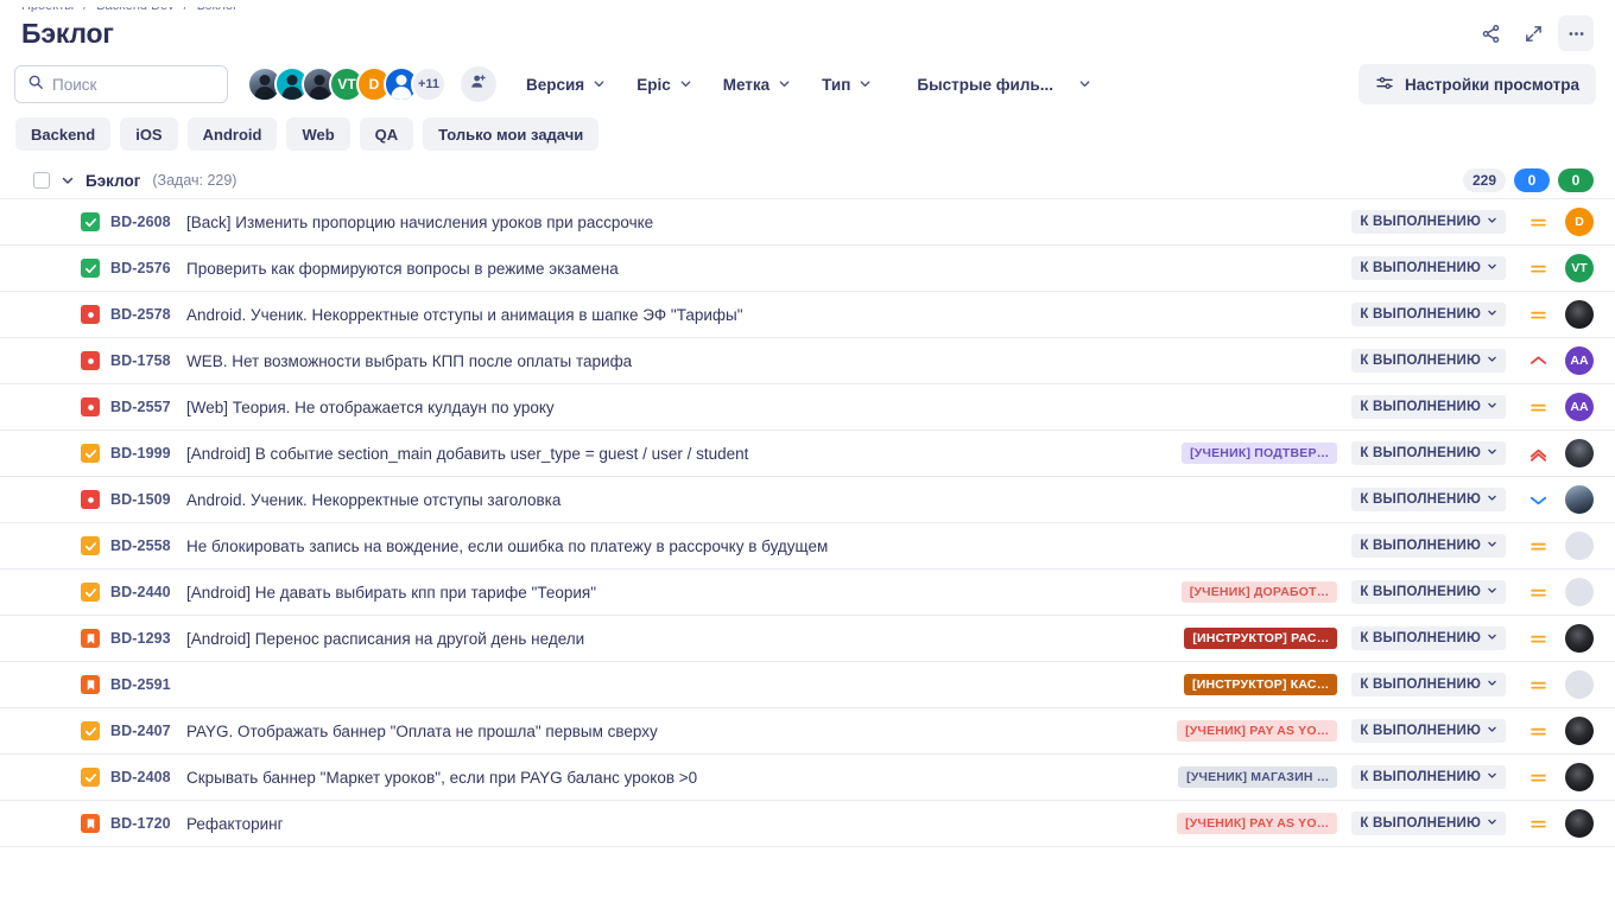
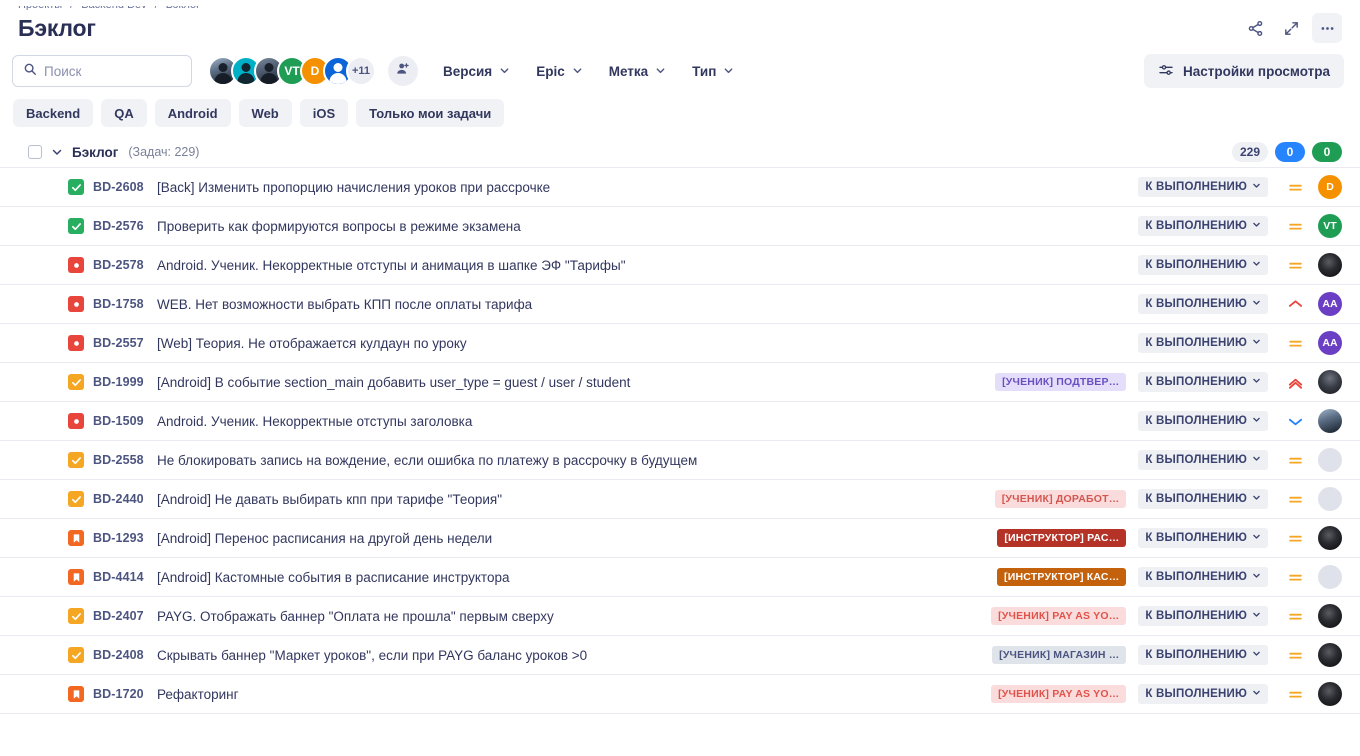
  Бэклог
  Поиск
  VT
  D
  +11
  Версия
  Epic
  Метка
  Тип
- Быстрые филь...
  Настройки просмотра
  Backend
- iOS
+ QA
  Android
  Web
- QA
+ iOS
  Только мои задачи
  Бэклог
  (Задач: 229)
  229
  0
  0
  BD-2608
  [Back] Изменить пропорцию начисления уроков при рассрочке
  К ВЫПОЛНЕНИЮ
  D
  BD-2576
  Проверить как формируются вопросы в режиме экзамена
  К ВЫПОЛНЕНИЮ
  VT
  BD-2578
  Android. Ученик. Некорректные отступы и анимация в шапке ЭФ "Тарифы"
  К ВЫПОЛНЕНИЮ
  BD-1758
  WEB. Нет возможности выбрать КПП после оплаты тарифа
  К ВЫПОЛНЕНИЮ
  AA
  BD-2557
  [Web] Теория. Не отображается кулдаун по уроку
  К ВЫПОЛНЕНИЮ
  AA
  BD-1999
  [Android] В событие section_main добавить user_type = guest / user / student
  [УЧЕНИК] ПОДТВЕР…
  К ВЫПОЛНЕНИЮ
  BD-1509
  Android. Ученик. Некорректные отступы заголовка
  К ВЫПОЛНЕНИЮ
  BD-2558
  Не блокировать запись на вождение, если ошибка по платежу в рассрочку в будущем
  К ВЫПОЛНЕНИЮ
  BD-2440
  [Android] Не давать выбирать кпп при тарифе "Теория"
  [УЧЕНИК] ДОРАБОТ…
  К ВЫПОЛНЕНИЮ
  BD-1293
  [Android] Перенос расписания на другой день недели
  [ИНСТРУКТОР] РАС…
  К ВЫПОЛНЕНИЮ
- BD-2591
+ BD-4414
+ [Android] Кастомные события в расписание инструктора
  [ИНСТРУКТОР] КАС…
  К ВЫПОЛНЕНИЮ
  BD-2407
  PAYG. Отображать баннер "Оплата не прошла" первым сверху
  [УЧЕНИК] PAY AS YO…
  К ВЫПОЛНЕНИЮ
  BD-2408
  Скрывать баннер "Маркет уроков", если при PAYG баланс уроков >0
  [УЧЕНИК] МАГАЗИН …
  К ВЫПОЛНЕНИЮ
  BD-1720
  Рефакторинг
  [УЧЕНИК] PAY AS YO…
  К ВЫПОЛНЕНИЮ
